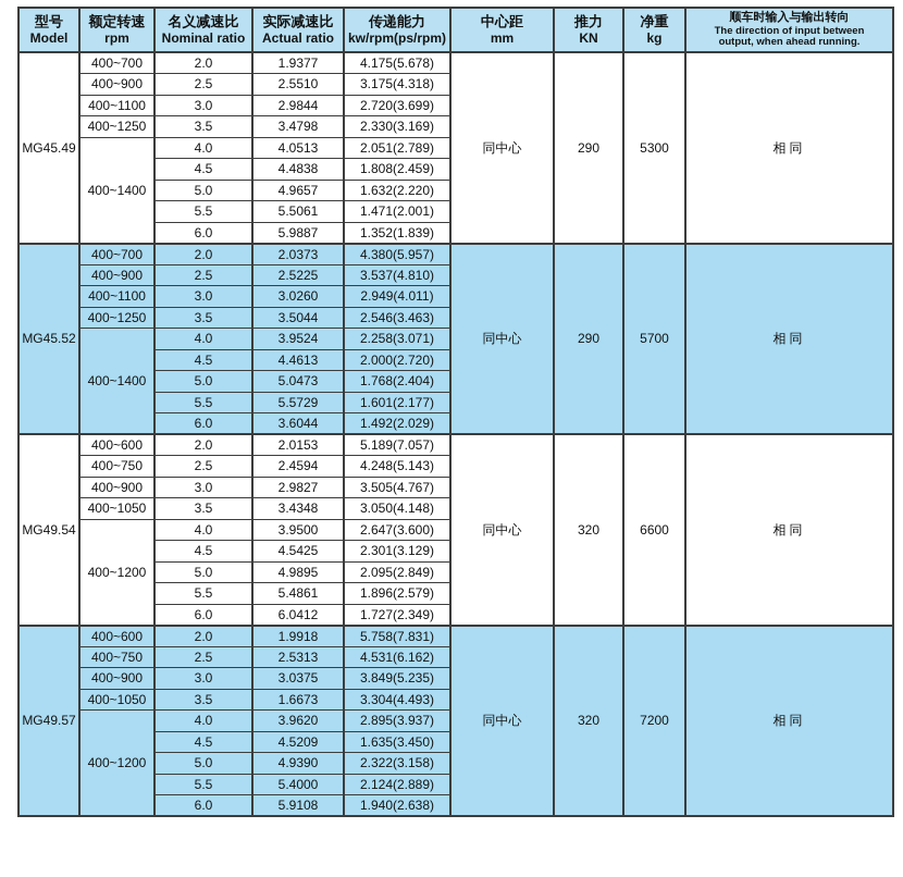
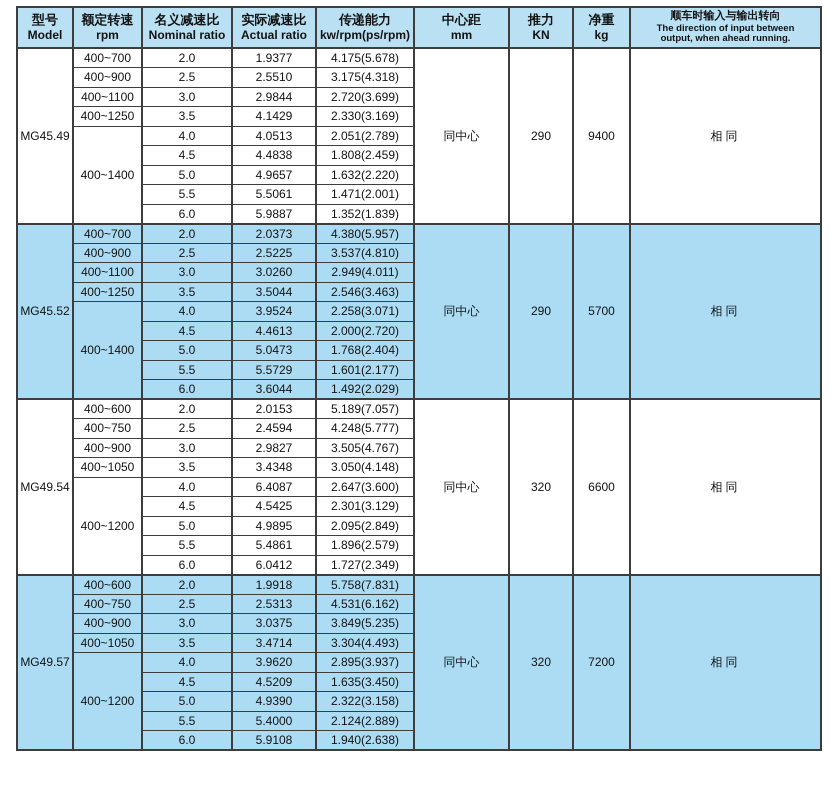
  型号 Model	额定转速 rpm	名义减速比 Nominal ratio	实际减速比 Actual ratio	传递能力 kw/rpm(ps/rpm)	中心距 mm	推力 KN	净重 kg	顺车时输入与输出转向 The direction of input between output, when ahead running.
- MG45.49	400~700	2.0	1.9377	4.175(5.678)	同中心	290	5300	相同
+ MG45.49	400~700	2.0	1.9377	4.175(5.678)	同中心	290	9400	相同
  400~900	2.5	2.5510	3.175(4.318)
  400~1100	3.0	2.9844	2.720(3.699)
- 400~1250	3.5	3.4798	2.330(3.169)
+ 400~1250	3.5	4.1429	2.330(3.169)
  400~1400	4.0	4.0513	2.051(2.789)
  4.5	4.4838	1.808(2.459)
  5.0	4.9657	1.632(2.220)
  5.5	5.5061	1.471(2.001)
  6.0	5.9887	1.352(1.839)
  MG45.52	400~700	2.0	2.0373	4.380(5.957)	同中心	290	5700	相同
  400~900	2.5	2.5225	3.537(4.810)
  400~1100	3.0	3.0260	2.949(4.011)
  400~1250	3.5	3.5044	2.546(3.463)
  400~1400	4.0	3.9524	2.258(3.071)
  4.5	4.4613	2.000(2.720)
  5.0	5.0473	1.768(2.404)
  5.5	5.5729	1.601(2.177)
  6.0	3.6044	1.492(2.029)
  MG49.54	400~600	2.0	2.0153	5.189(7.057)	同中心	320	6600	相同
- 400~750	2.5	2.4594	4.248(5.143)
+ 400~750	2.5	2.4594	4.248(5.777)
  400~900	3.0	2.9827	3.505(4.767)
  400~1050	3.5	3.4348	3.050(4.148)
- 400~1200	4.0	3.9500	2.647(3.600)
+ 400~1200	4.0	6.4087	2.647(3.600)
  4.5	4.5425	2.301(3.129)
  5.0	4.9895	2.095(2.849)
  5.5	5.4861	1.896(2.579)
  6.0	6.0412	1.727(2.349)
  MG49.57	400~600	2.0	1.9918	5.758(7.831)	同中心	320	7200	相同
  400~750	2.5	2.5313	4.531(6.162)
  400~900	3.0	3.0375	3.849(5.235)
- 400~1050	3.5	1.6673	3.304(4.493)
+ 400~1050	3.5	3.4714	3.304(4.493)
  400~1200	4.0	3.9620	2.895(3.937)
  4.5	4.5209	1.635(3.450)
  5.0	4.9390	2.322(3.158)
  5.5	5.4000	2.124(2.889)
  6.0	5.9108	1.940(2.638)
